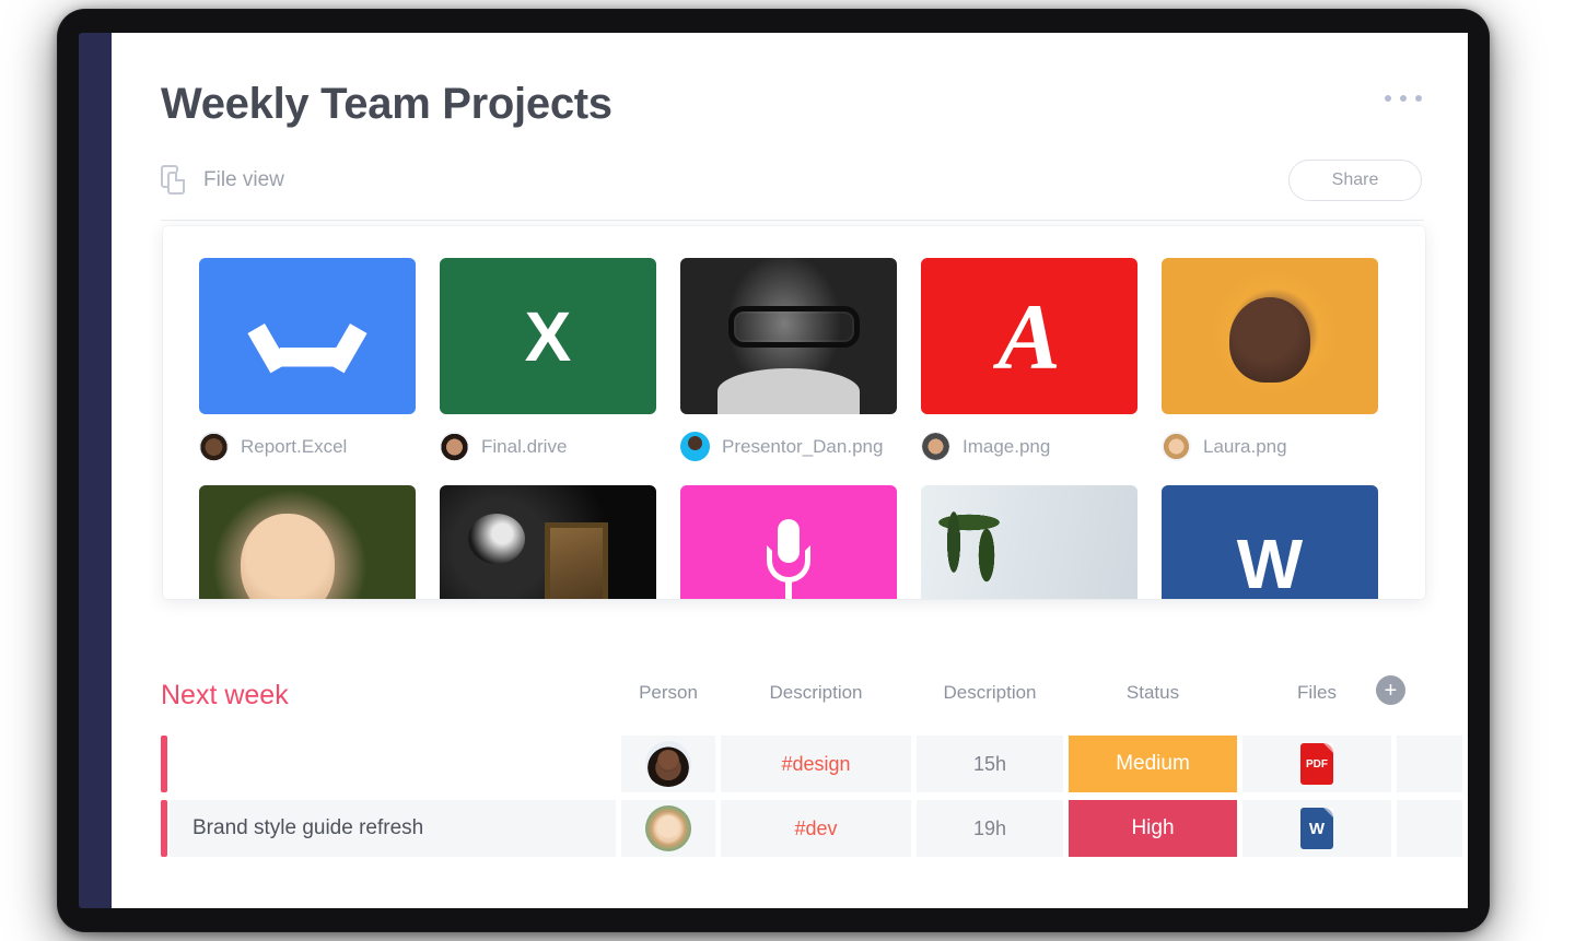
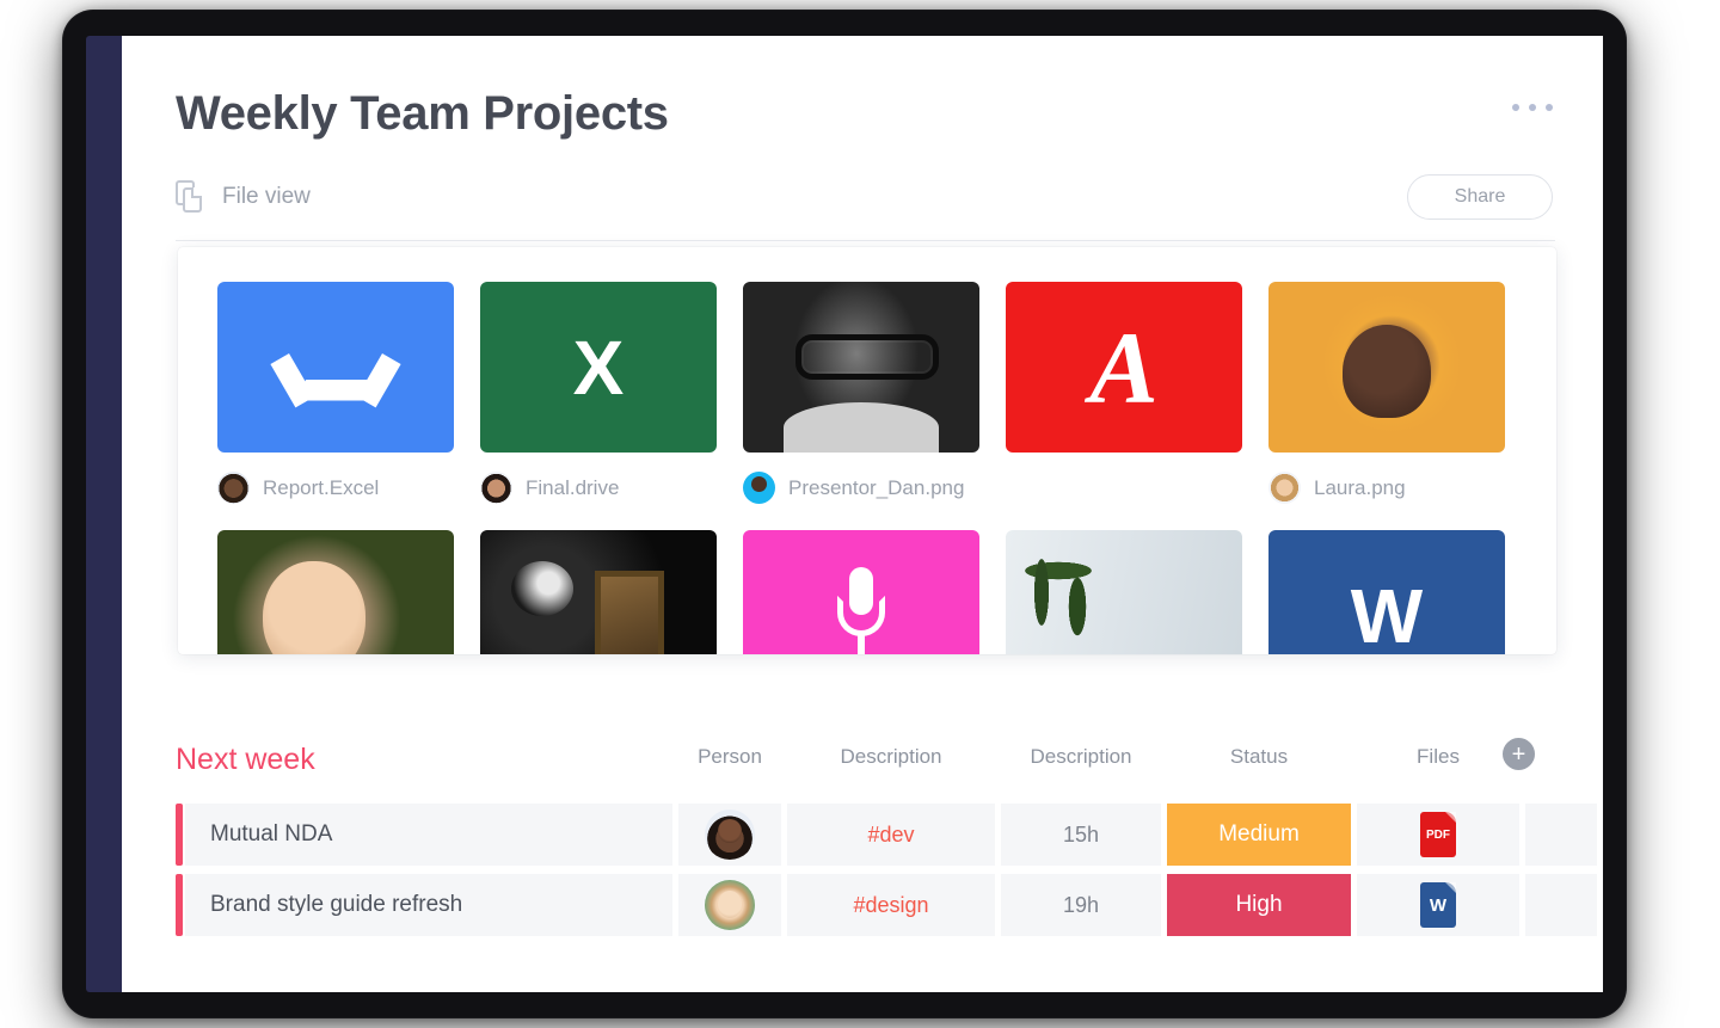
  Weekly Team Projects
  File view
  Share
  Report.Excel
  X
  Final.drive
  Presentor_Dan.png
  A
- Image.png
  Laura.png
  W
  Next week
  Person
  Description
  Description
  Status
  Files
  +
+ Mutual NDA
- #design
+ #dev
  15h
  Medium
  PDF
  Brand style guide refresh
- #dev
+ #design
  19h
  High
  W
